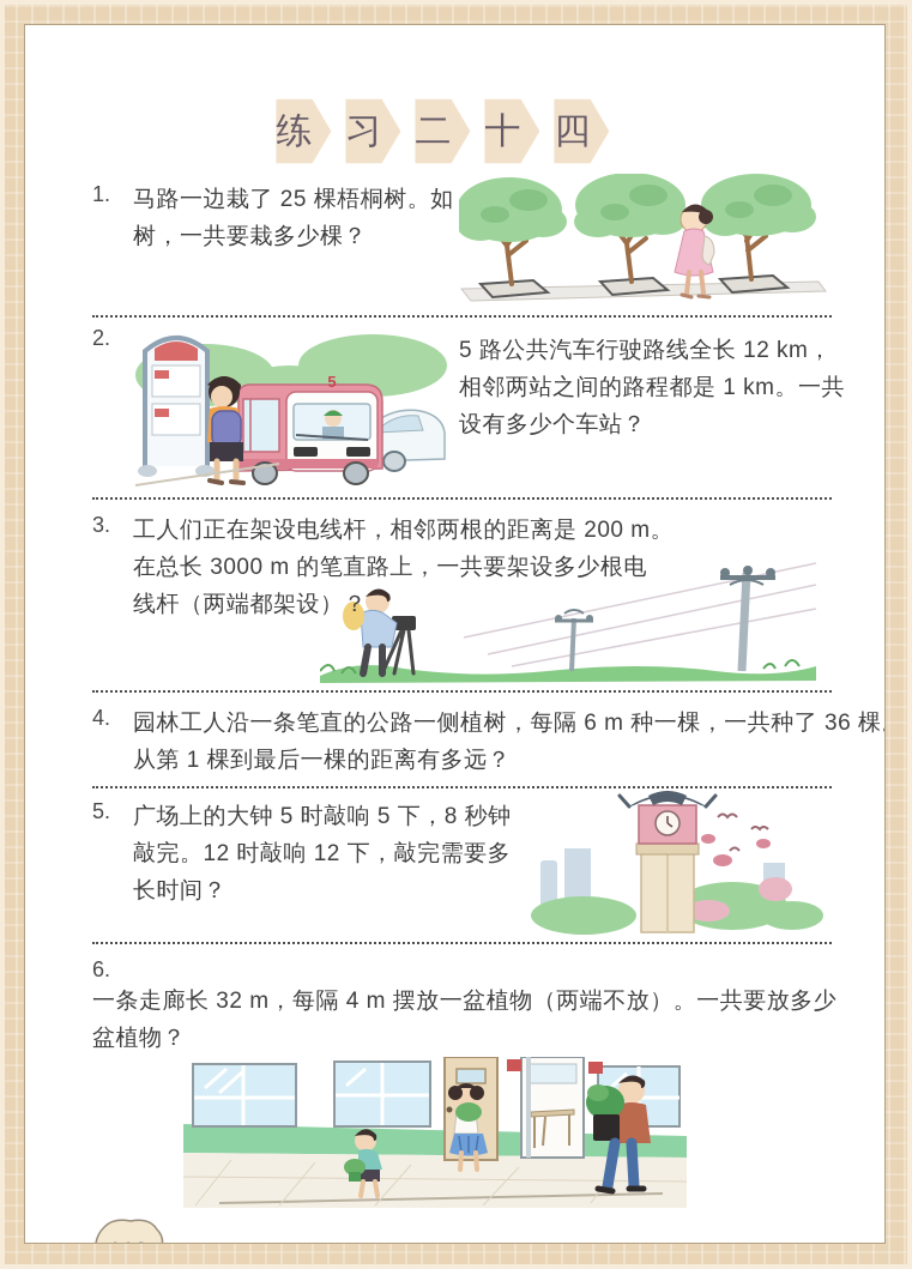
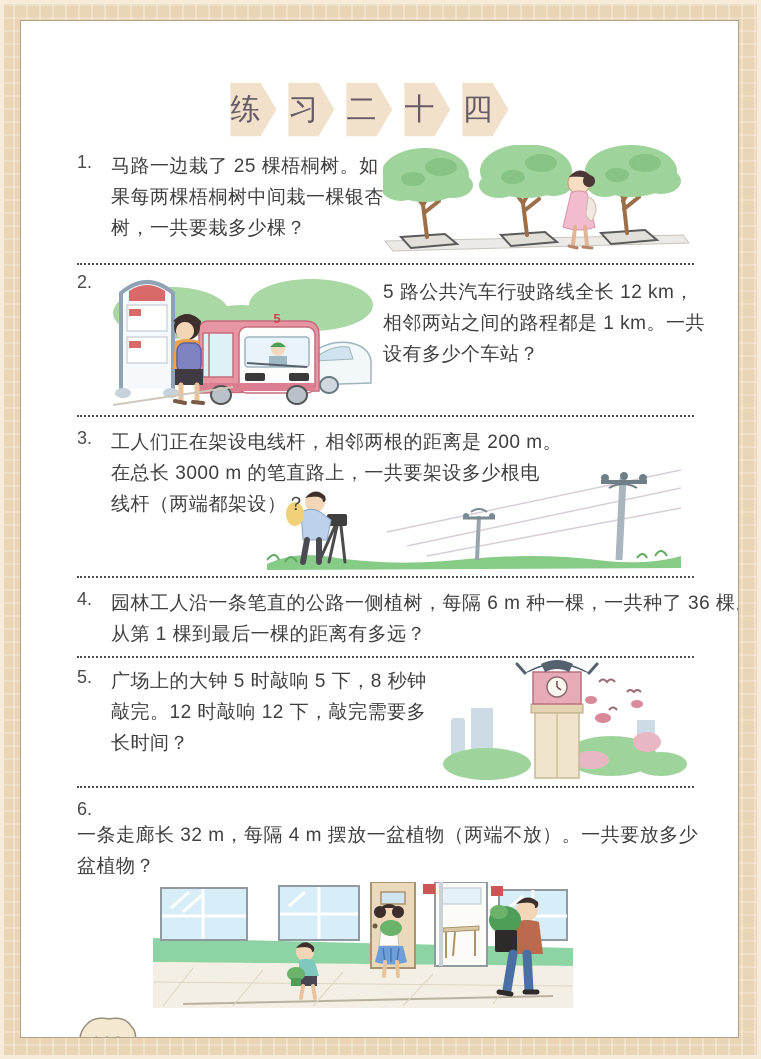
  练
  习
  二
  十
  四
  1.
  马路一边栽了 25 棵梧桐树。如
+ 果每两棵梧桐树中间栽一棵银杏
  树，一共要栽多少棵？
  2.
  5
  5 路公共汽车行驶路线全长 12 km，
  相邻两站之间的路程都是 1 km。一共
  设有多少个车站？
  3.
  工人们正在架设电线杆，相邻两根的距离是 200 m。
  在总长 3000 m 的笔直路上，一共要架设多少根电
  线杆（两端都架设）？
  4.
  园林工人沿一条笔直的公路一侧植树，每隔 6 m 种一棵，一共种了 36 棵
  从第 1 棵到最后一棵的距离有多远？
  5.
  广场上的大钟 5 时敲响 5 下，8 秒钟
  敲完。12 时敲响 12 下，敲完需要多
  长时间？
  6.
  一条走廊长 32 m，每隔 4 m 摆放一盆植物（两端不放）。一共要放多少
  盆植物？
